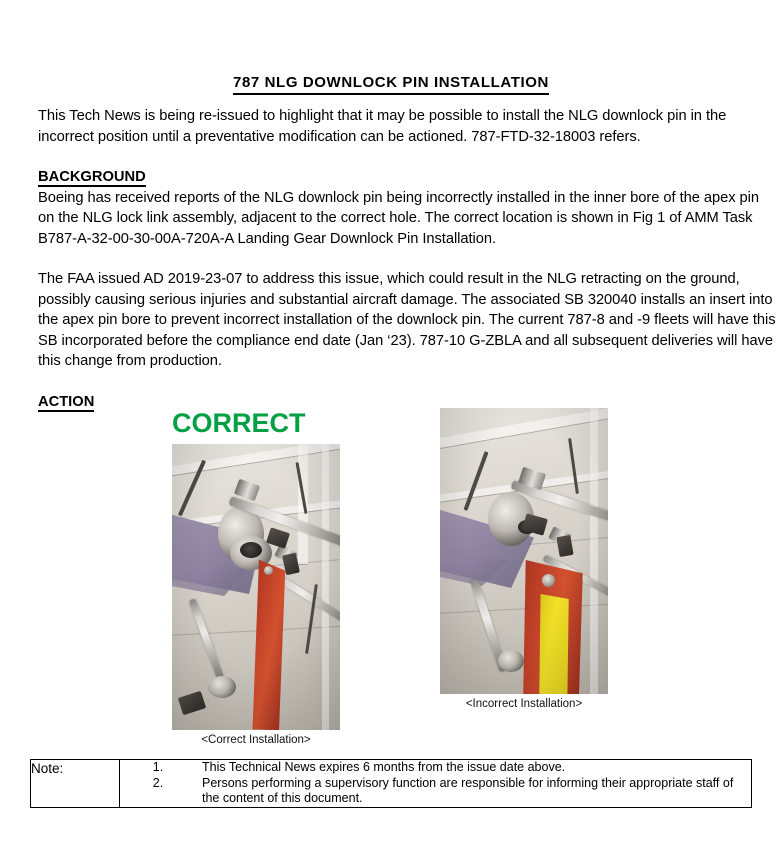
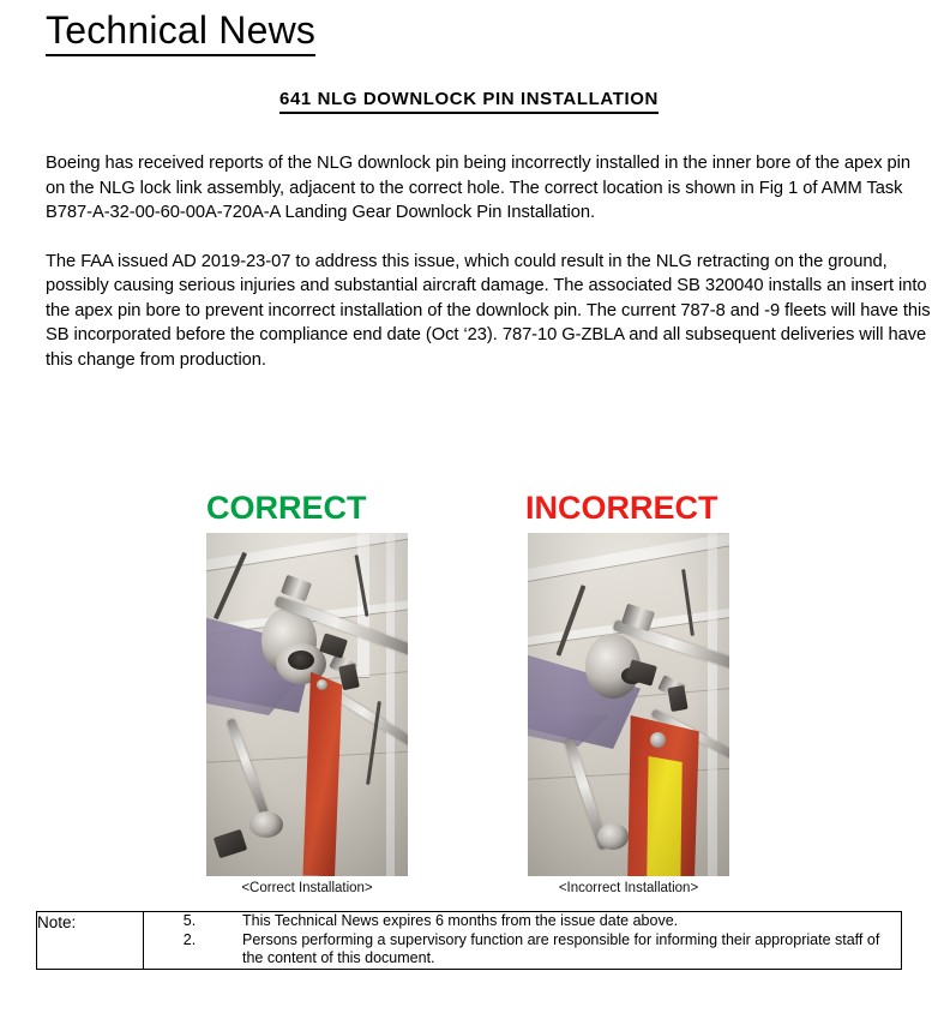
+ Technical News
- 787 NLG DOWNLOCK PIN INSTALLATION
+ 641 NLG DOWNLOCK PIN INSTALLATION
- This Tech News is being re-issued to highlight that it may be possible to install the NLG downlock pin in the incorrect position until a preventative modification can be actioned. 787-FTD-32-18003 refers.
- BACKGROUND
- Boeing has received reports of the NLG downlock pin being incorrectly installed in the inner bore of the apex pin on the NLG lock link assembly, adjacent to the correct hole. The correct location is shown in Fig 1 of AMM Task B787-A-32-00-30-00A-720A-A Landing Gear Downlock Pin Installation.
+ Boeing has received reports of the NLG downlock pin being incorrectly installed in the inner bore of the apex pin on the NLG lock link assembly, adjacent to the correct hole. The correct location is shown in Fig 1 of AMM Task B787-A-32-00-60-00A-720A-A Landing Gear Downlock Pin Installation.
- The FAA issued AD 2019-23-07 to address this issue, which could result in the NLG retracting on the ground, possibly causing serious injuries and substantial aircraft damage. The associated SB 320040 installs an insert into the apex pin bore to prevent incorrect installation of the downlock pin. The current 787-8 and -9 fleets will have this SB incorporated before the compliance end date (Jan ‘23). 787-10 G-ZBLA and all subsequent deliveries will have this change from production.
+ The FAA issued AD 2019-23-07 to address this issue, which could result in the NLG retracting on the ground, possibly causing serious injuries and substantial aircraft damage. The associated SB 320040 installs an insert into the apex pin bore to prevent incorrect installation of the downlock pin. The current 787-8 and -9 fleets will have this SB incorporated before the compliance end date (Oct ‘23). 787-10 G-ZBLA and all subsequent deliveries will have this change from production.
- ACTION
  CORRECT
  <Correct Installation>
+ INCORRECT
  <Incorrect Installation>
- Note:	1. This Technical News expires 6 months from the issue date above. 2. Persons performing a supervisory function are responsible for informing their appropriate staff of the content of this document.
+ Note:	5. This Technical News expires 6 months from the issue date above. 2. Persons performing a supervisory function are responsible for informing their appropriate staff of the content of this document.
